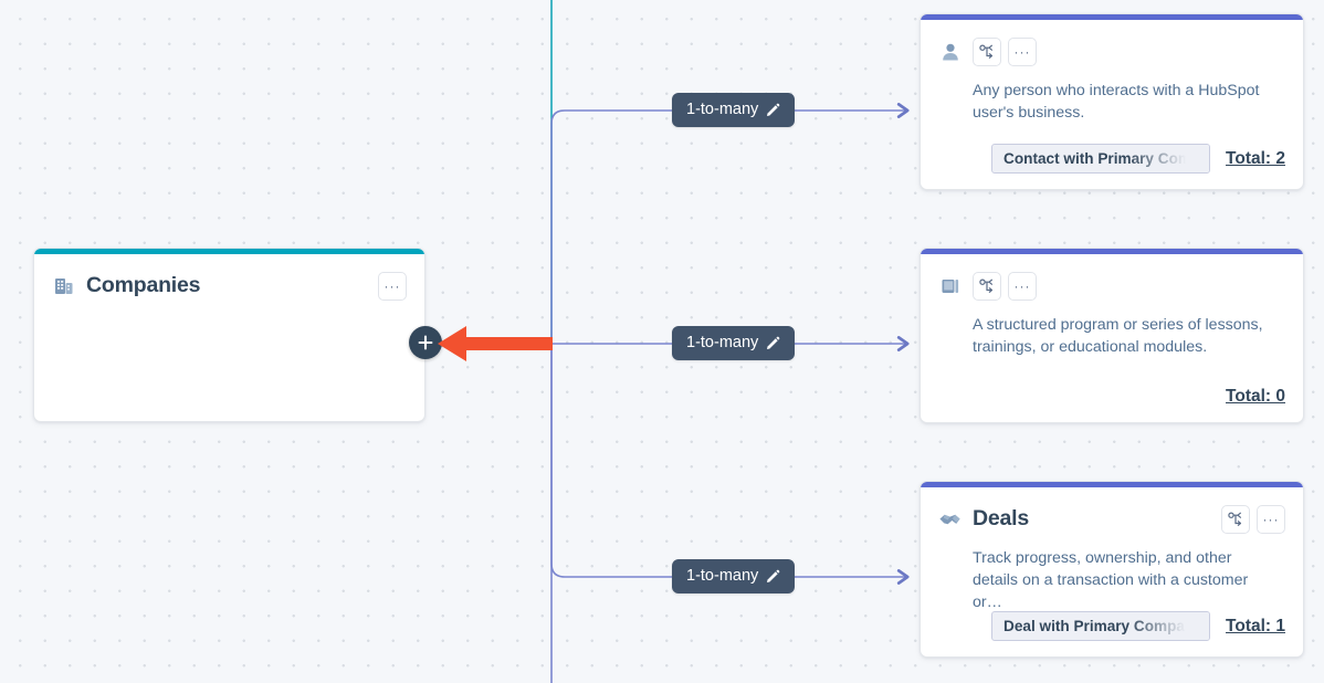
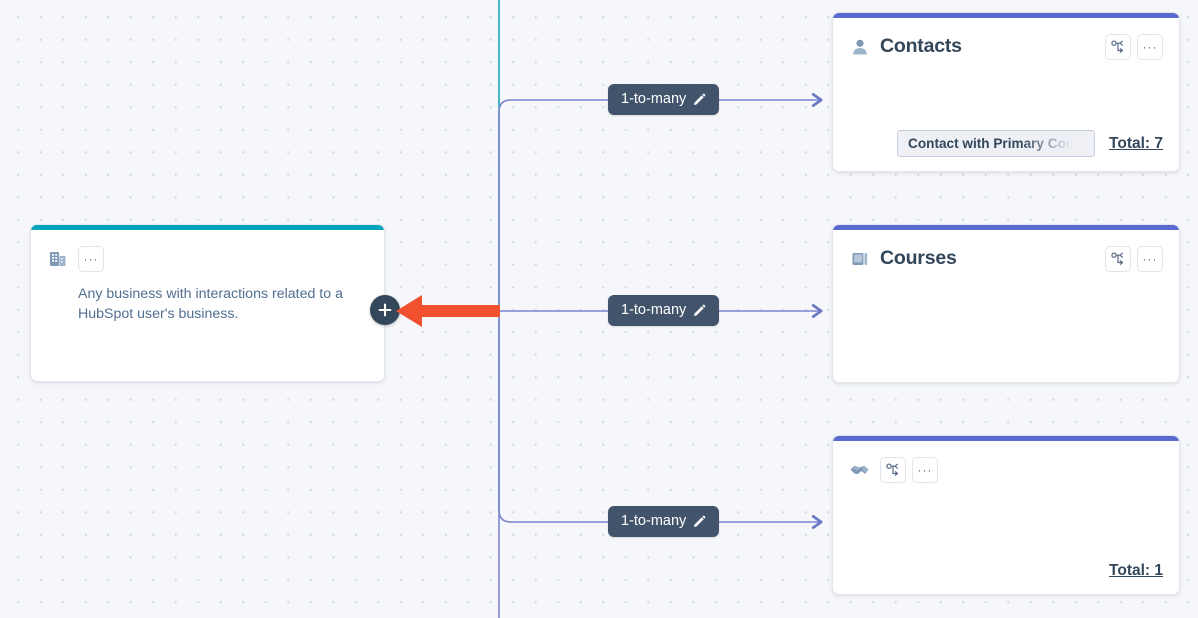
- Companies
  ···
+ Any business with interactions related to a HubSpot user's business.
+ Contacts
  ···
- Any person who interacts with a HubSpot user's business.
  Contact with Primary Compa
- Total: 2
+ Total: 7
+ Courses
  ···
- A structured program or series of lessons, trainings, or educational modules.
- Total: 0
- Deals
  ···
- Track progress, ownership, and other details on a transaction with a customer or…
- Deal with Primary Company
  Total: 1
  1-to-many
  1-to-many
  1-to-many
